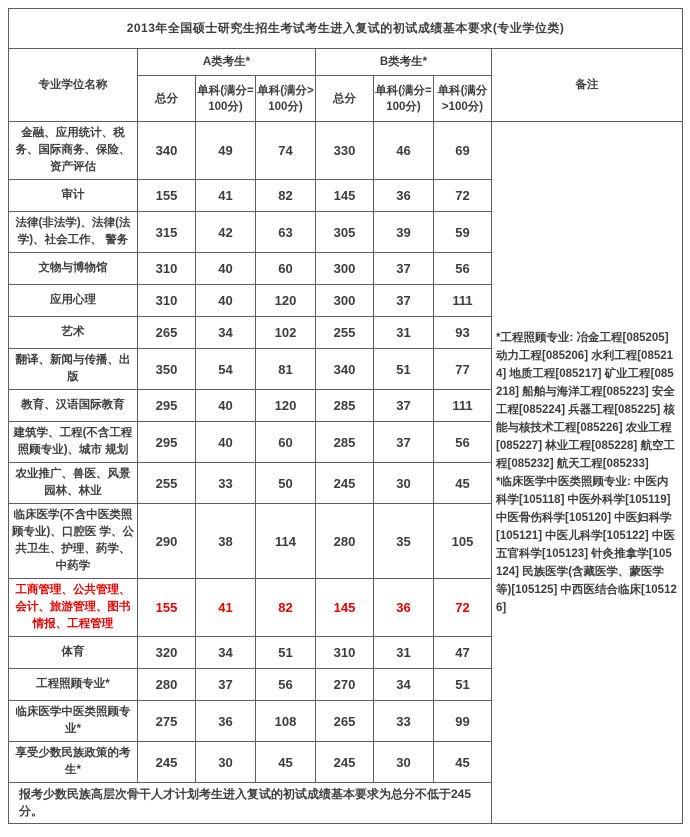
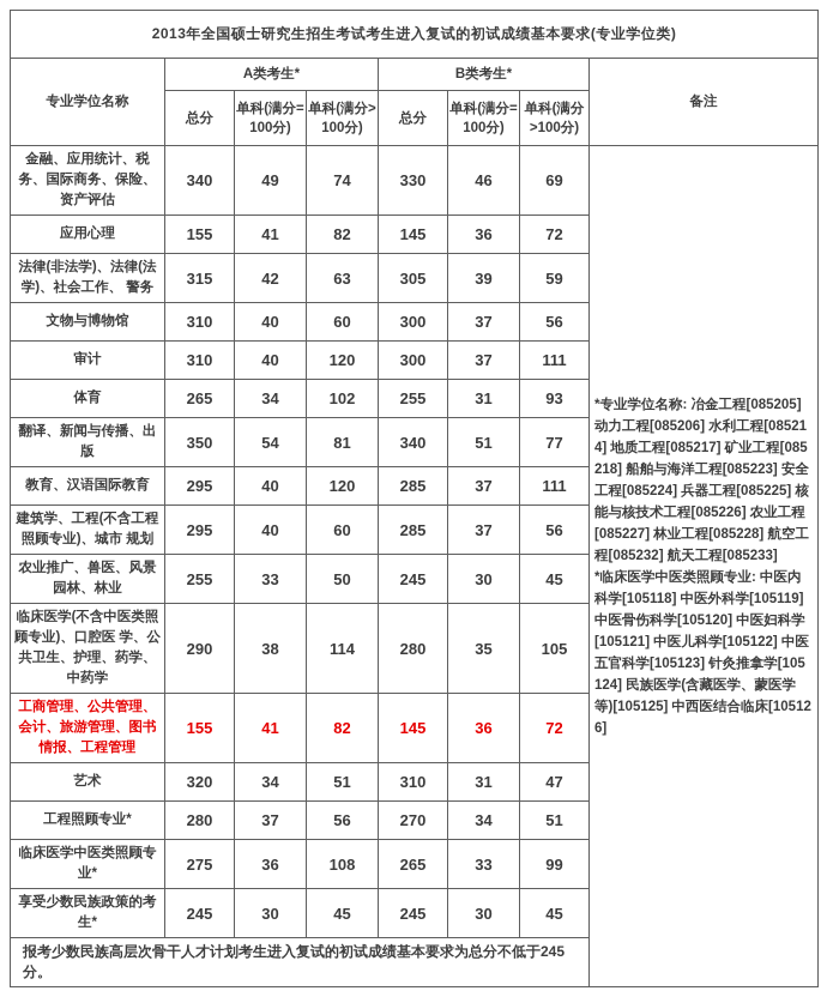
  2013年全国硕士研究生招生考试考生进入复试的初试成绩基本要求(专业学位类)
  专业学位名称	A类考生*	B类考生*	备注
  总分	单科(满分=100分)	单科(满分>100分)	总分	单科(满分=100分)	单科(满分>100分)
- 金融、应用统计、税务、国际商务、保险、资产评估	340	49	74	330	46	69	*工程照顾专业: 冶金工程[085205] 动力工程[085206] 水利工程[085214] 地质工程[085217] 矿业工程[085218] 船舶与海洋工程[085223] 安全工程[085224] 兵器工程[085225] 核能与核技术工程[085226] 农业工程[085227] 林业工程[085228] 航空工程[085232] 航天工程[085233]*临床医学中医类照顾专业: 中医内科学[105118] 中医外科学[105119] 中医骨伤科学[105120] 中医妇科学[105121] 中医儿科学[105122] 中医五官科学[105123] 针灸推拿学[105124] 民族医学(含藏医学、蒙医学等)[105125] 中西医结合临床[105126]
+ 金融、应用统计、税务、国际商务、保险、资产评估	340	49	74	330	46	69	*专业学位名称: 冶金工程[085205] 动力工程[085206] 水利工程[085214] 地质工程[085217] 矿业工程[085218] 船舶与海洋工程[085223] 安全工程[085224] 兵器工程[085225] 核能与核技术工程[085226] 农业工程[085227] 林业工程[085228] 航空工程[085232] 航天工程[085233]*临床医学中医类照顾专业: 中医内科学[105118] 中医外科学[105119] 中医骨伤科学[105120] 中医妇科学[105121] 中医儿科学[105122] 中医五官科学[105123] 针灸推拿学[105124] 民族医学(含藏医学、蒙医学等)[105125] 中西医结合临床[105126]
- 审计	155	41	82	145	36	72
+ 应用心理	155	41	82	145	36	72
  法律(非法学)、法律(法学)、社会工作、 警务	315	42	63	305	39	59
  文物与博物馆	310	40	60	300	37	56
- 应用心理	310	40	120	300	37	111
+ 审计	310	40	120	300	37	111
- 艺术	265	34	102	255	31	93
+ 体育	265	34	102	255	31	93
  翻译、新闻与传播、出版	350	54	81	340	51	77
  教育、汉语国际教育	295	40	120	285	37	111
  建筑学、工程(不含工程照顾专业)、城市 规划	295	40	60	285	37	56
  农业推广、兽医、风景园林、林业	255	33	50	245	30	45
  临床医学(不含中医类照顾专业)、口腔医 学、公共卫生、护理、药学、中药学	290	38	114	280	35	105
  工商管理、公共管理、会计、旅游管理、图书情报、工程管理	155	41	82	145	36	72
- 体育	320	34	51	310	31	47
+ 艺术	320	34	51	310	31	47
  工程照顾专业*	280	37	56	270	34	51
  临床医学中医类照顾专业*	275	36	108	265	33	99
  享受少数民族政策的考生*	245	30	45	245	30	45
  报考少数民族高层次骨干人才计划考生进入复试的初试成绩基本要求为总分不低于245分。
